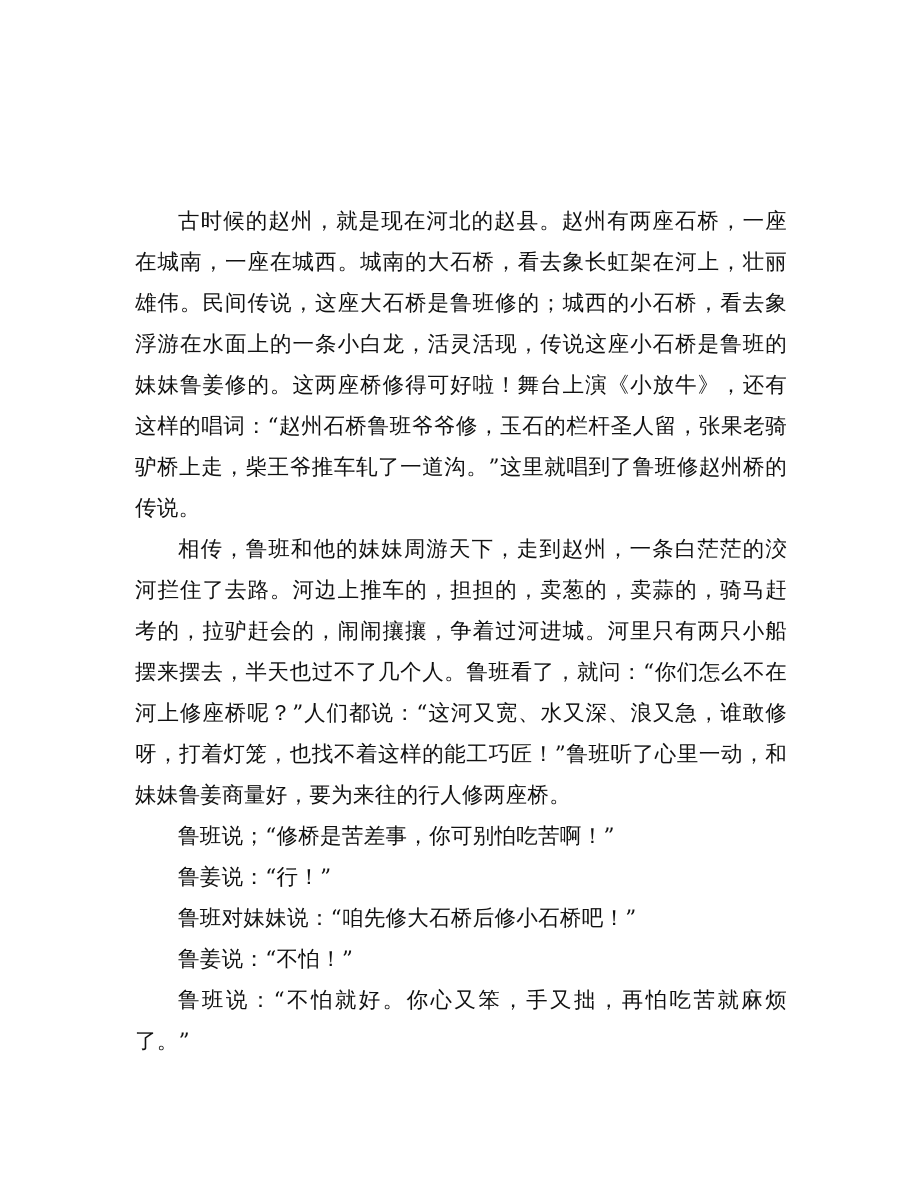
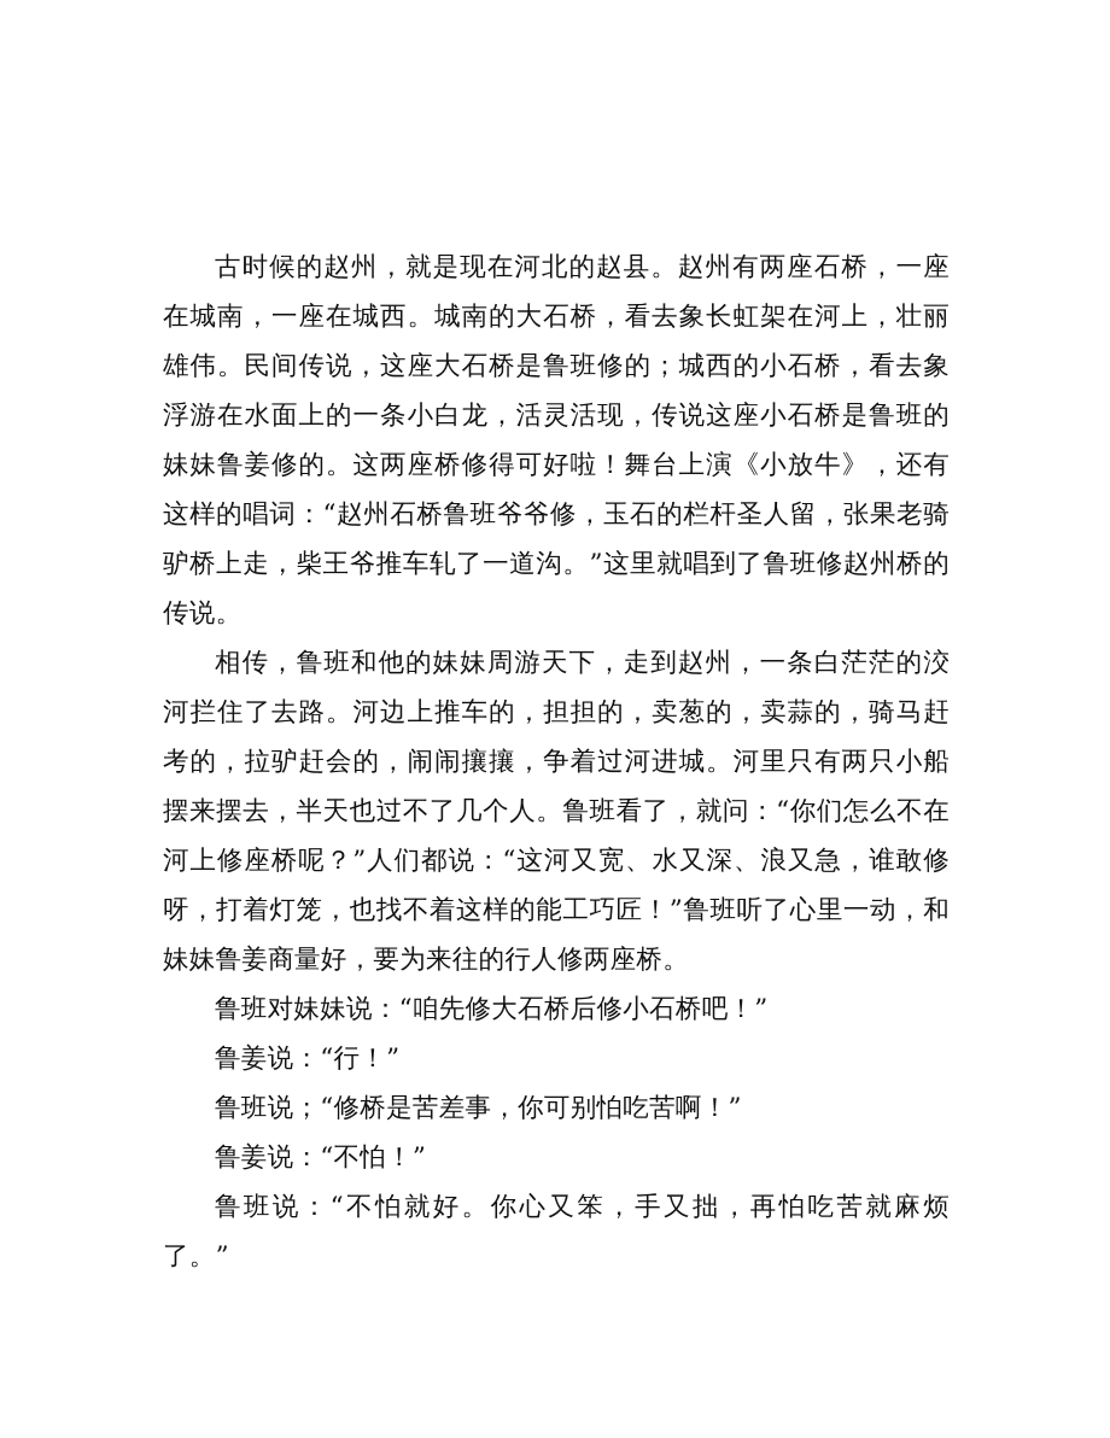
  古时候的赵州，就是现在河北的赵县。赵州有两座石桥，一座在城南，一座在城西。城南的大石桥，看去象长虹架在河上，壮丽雄伟。民间传说，这座大石桥是鲁班修的；城西的小石桥，看去象浮游在水面上的一条小白龙，活灵活现，传说这座小石桥是鲁班的妹妹鲁姜修的。这两座桥修得可好啦！舞台上演《小放牛》，还有这样的唱词：“赵州石桥鲁班爷爷修，玉石的栏杆圣人留，张果老骑驴桥上走，柴王爷推车轧了一道沟。”这里就唱到了鲁班修赵州桥的传说。
  相传，鲁班和他的妹妹周游天下，走到赵州，一条白茫茫的洨河拦住了去路。河边上推车的，担担的，卖葱的，卖蒜的，骑马赶考的，拉驴赶会的，闹闹攘攘，争着过河进城。河里只有两只小船摆来摆去，半天也过不了几个人。鲁班看了，就问：“你们怎么不在河上修座桥呢？”人们都说：“这河又宽、水又深、浪又急，谁敢修呀，打着灯笼，也找不着这样的能工巧匠！”鲁班听了心里一动，和妹妹鲁姜商量好，要为来往的行人修两座桥。
- 鲁班说；“修桥是苦差事，你可别怕吃苦啊！”
+ 鲁班对妹妹说：“咱先修大石桥后修小石桥吧！”
  鲁姜说：“行！”
- 鲁班对妹妹说：“咱先修大石桥后修小石桥吧！”
+ 鲁班说；“修桥是苦差事，你可别怕吃苦啊！”
  鲁姜说：“不怕！”
  鲁班说：“不怕就好。你心又笨，手又拙，再怕吃苦就麻烦了。”
